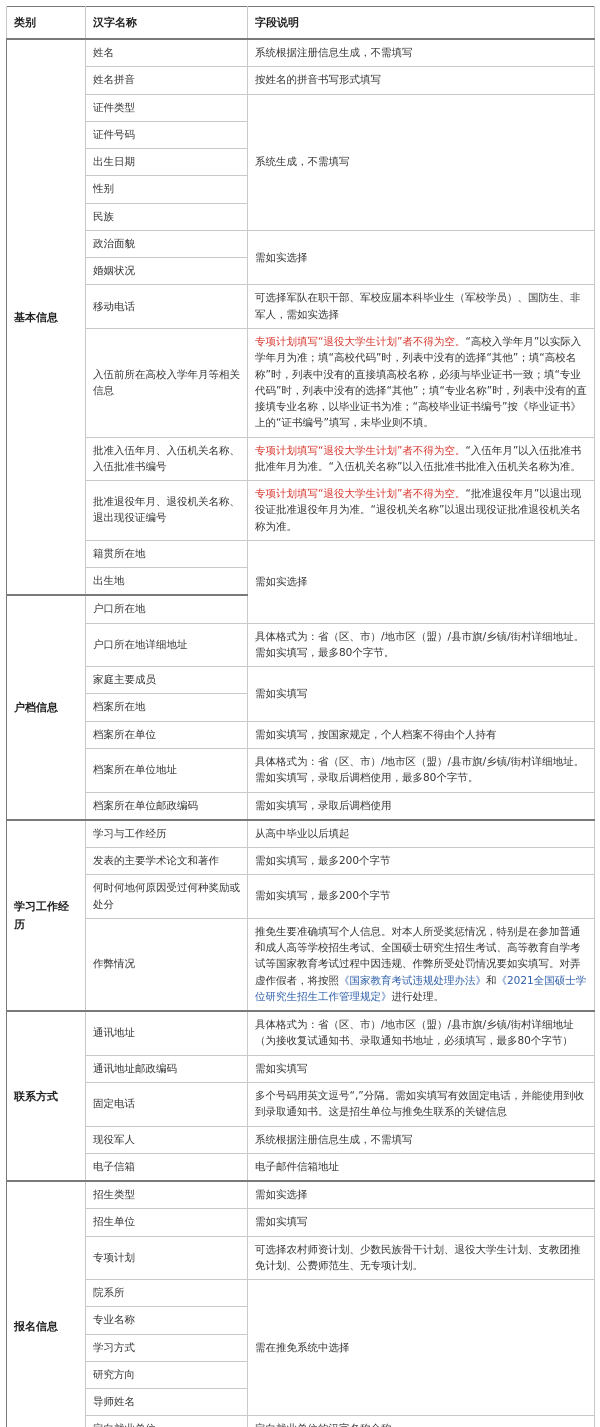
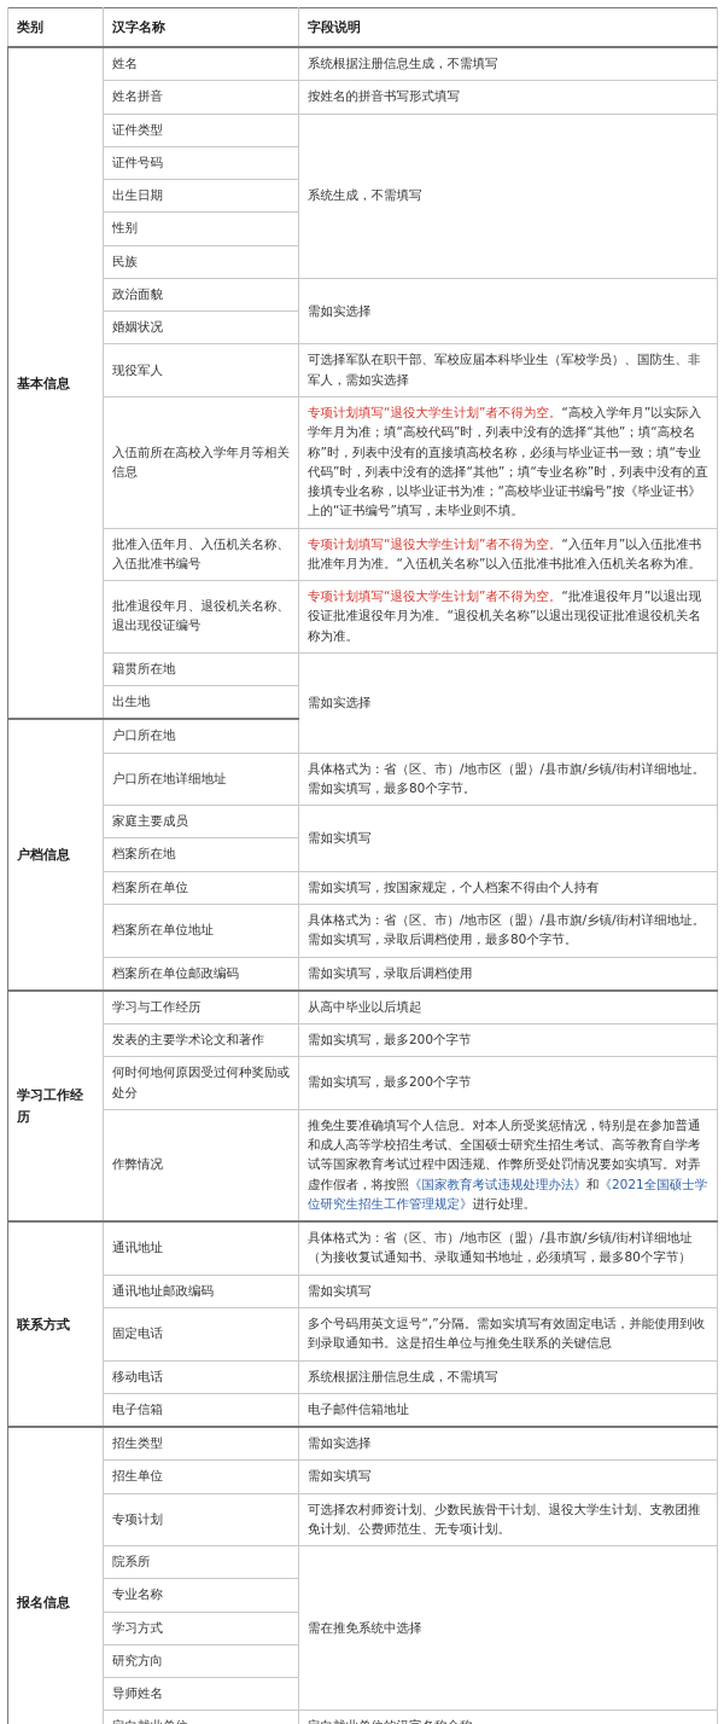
  类别	汉字名称	字段说明
  基本信息	姓名	系统根据注册信息生成，不需填写
  姓名拼音	按姓名的拼音书写形式填写
  证件类型	系统生成，不需填写
  证件号码
  出生日期
  性别
  民族
  政治面貌	需如实选择
  婚姻状况
- 移动电话	可选择军队在职干部、军校应届本科毕业生（军校学员）、国防生、非军人，需如实选择
+ 现役军人	可选择军队在职干部、军校应届本科毕业生（军校学员）、国防生、非军人，需如实选择
  入伍前所在高校入学年月等相关信息	专项计划填写“退役大学生计划”者不得为空。“高校入学年月”以实际入学年月为准；填“高校代码”时，列表中没有的选择“其他”；填“高校名称”时，列表中没有的直接填高校名称，必须与毕业证书一致；填“专业代码”时，列表中没有的选择“其他”；填“专业名称”时，列表中没有的直接填专业名称，以毕业证书为准；“高校毕业证书编号”按《毕业证书》上的“证书编号”填写，未毕业则不填。
  批准入伍年月、入伍机关名称、入伍批准书编号	专项计划填写“退役大学生计划”者不得为空。“入伍年月”以入伍批准书批准年月为准。“入伍机关名称”以入伍批准书批准入伍机关名称为准。
  批准退役年月、退役机关名称、退出现役证编号	专项计划填写“退役大学生计划”者不得为空。“批准退役年月”以退出现役证批准退役年月为准。“退役机关名称”以退出现役证批准退役机关名称为准。
  籍贯所在地	需如实选择
  出生地
  户档信息	户口所在地
  户口所在地详细地址	具体格式为：省（区、市）/地市区（盟）/县市旗/乡镇/街村详细地址。需如实填写，最多80个字节。
  家庭主要成员	需如实填写
  档案所在地
  档案所在单位	需如实填写，按国家规定，个人档案不得由个人持有
  档案所在单位地址	具体格式为：省（区、市）/地市区（盟）/县市旗/乡镇/街村详细地址。需如实填写，录取后调档使用，最多80个字节。
  档案所在单位邮政编码	需如实填写，录取后调档使用
  学习工作经历	学习与工作经历	从高中毕业以后填起
  发表的主要学术论文和著作	需如实填写，最多200个字节
  何时何地何原因受过何种奖励或处分	需如实填写，最多200个字节
  作弊情况	推免生要准确填写个人信息。对本人所受奖惩情况，特别是在参加普通和成人高等学校招生考试、全国硕士研究生招生考试、高等教育自学考试等国家教育考试过程中因违规、作弊所受处罚情况要如实填写。对弄虚作假者，将按照《国家教育考试违规处理办法》和《2021全国硕士学位研究生招生工作管理规定》进行处理。
  联系方式	通讯地址	具体格式为：省（区、市）/地市区（盟）/县市旗/乡镇/街村详细地址（为接收复试通知书、录取通知书地址，必须填写，最多80个字节）
  通讯地址邮政编码	需如实填写
  固定电话	多个号码用英文逗号“,”分隔。需如实填写有效固定电话，并能使用到收到录取通知书。这是招生单位与推免生联系的关键信息
- 现役军人	系统根据注册信息生成，不需填写
+ 移动电话	系统根据注册信息生成，不需填写
  电子信箱	电子邮件信箱地址
  报名信息	招生类型	需如实选择
  招生单位	需如实填写
  专项计划	可选择农村师资计划、少数民族骨干计划、退役大学生计划、支教团推免计划、公费师范生、无专项计划。
  院系所	需在推免系统中选择
  专业名称
  学习方式
  研究方向
  导师姓名
